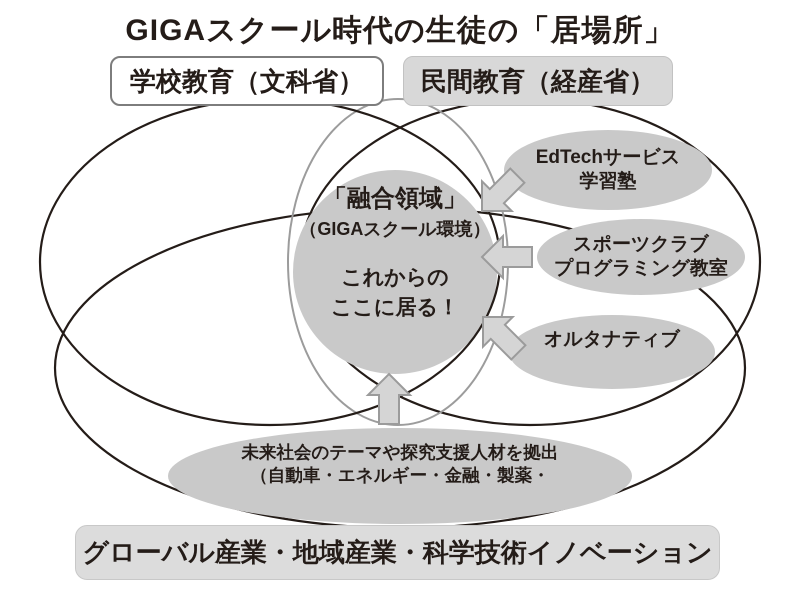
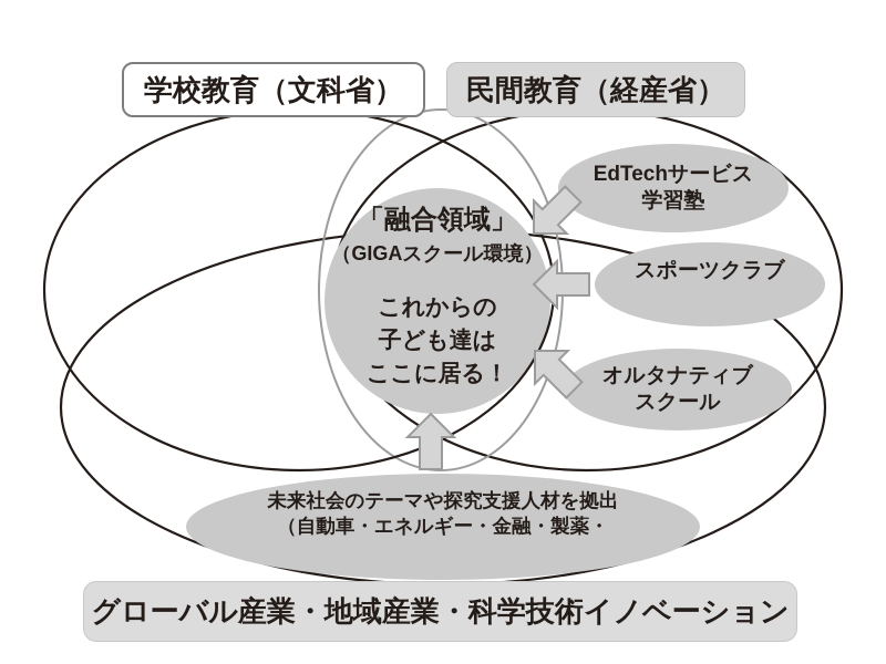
- GIGAスクール時代の生徒の「居場所」
  学校教育（文科省）
  民間教育（経産省）
  「融合領域」
  （GIGAスクール環境）
  これからの
+ 子ども達は
  ここに居る！
  EdTechサービス
  学習塾
  スポーツクラブ
- プログラミング教室
  オルタナティブ
+ スクール
  未来社会のテーマや探究支援人材を拠出
  （自動車・エネルギー・金融・製薬・
  グローバル産業・地域産業・科学技術イノベーション
